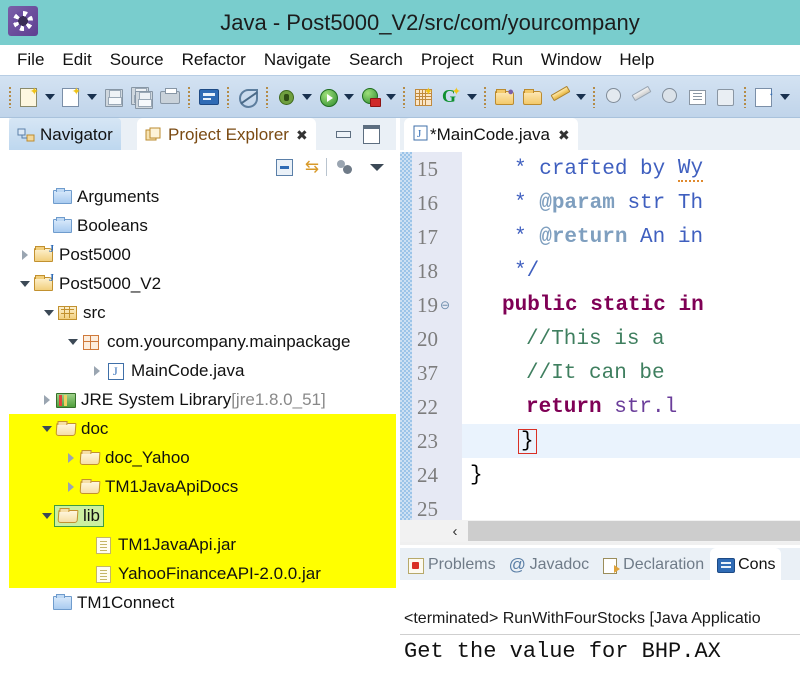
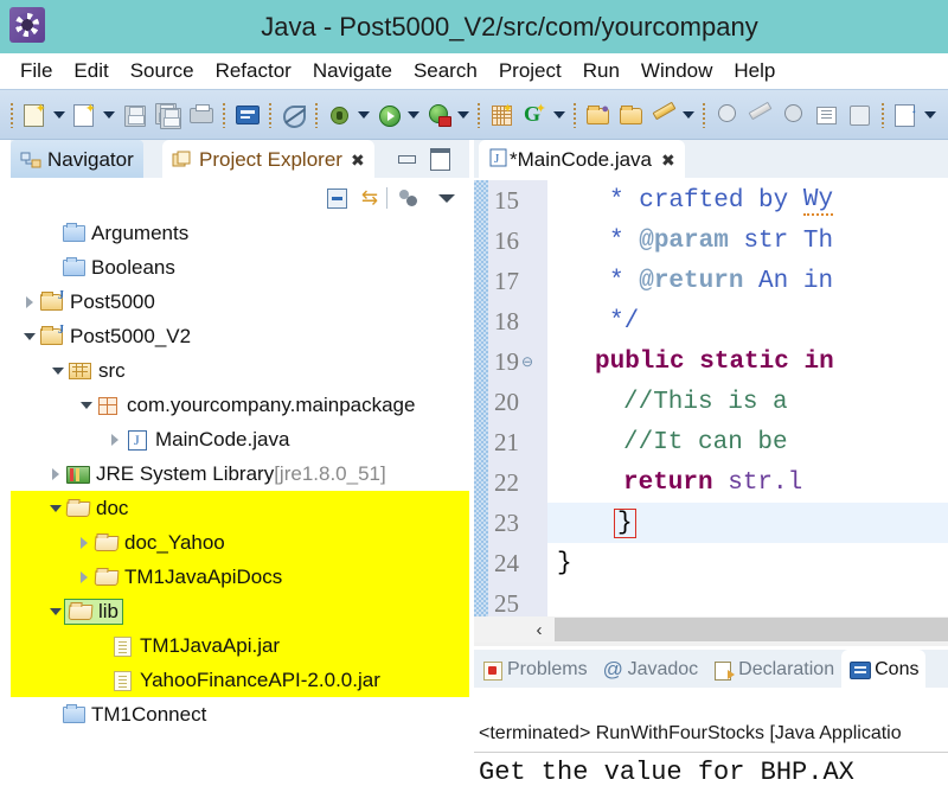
  Java - Post5000_V2/src/com/yourcompany
  File
  Edit
  Source
  Refactor
  Navigate
  Search
  Project
  Run
  Window
  Help
  ✦
  ✦
  ✦
  G
  ✦
  ●
  ↓
  Navigator
  Project Explorer
  ✖
  ⇆
  Arguments
  Booleans
  Post5000
  Post5000_V2
  src
  com.yourcompany.mainpackage
  MainCode.java
  JRE System Library
  [jre1.8.0_51]
  doc
  doc_Yahoo
  TM1JavaApiDocs
  lib
  TM1JavaApi.jar
  YahooFinanceAPI-2.0.0.jar
  TM1Connect
  J
  *MainCode.java
  ✖
  15
  16
  17
  18
  19
  ⊖
  20
- 37
+ 21
  22
  23
  24
  25
  *
  crafted by
  Wy
  *
  @param
  str Th
  *
  @return
  An in
  */
  public
  static
  in
  //This is a
  //It can be
  return
  str.l
  }
  }
  ‹
  Problems
  @
  Javadoc
  Declaration
  Cons
  <terminated> RunWithFourStocks [Java Applicatio
  Get the value for BHP.AX
